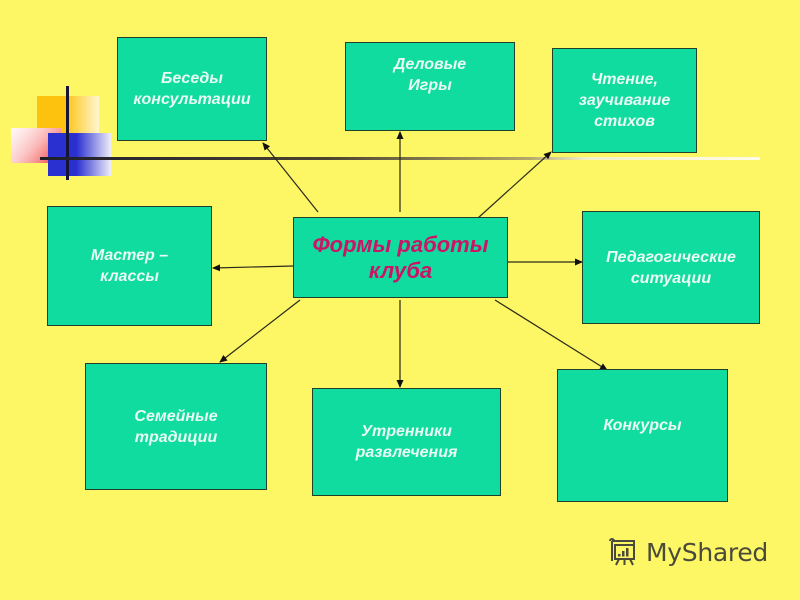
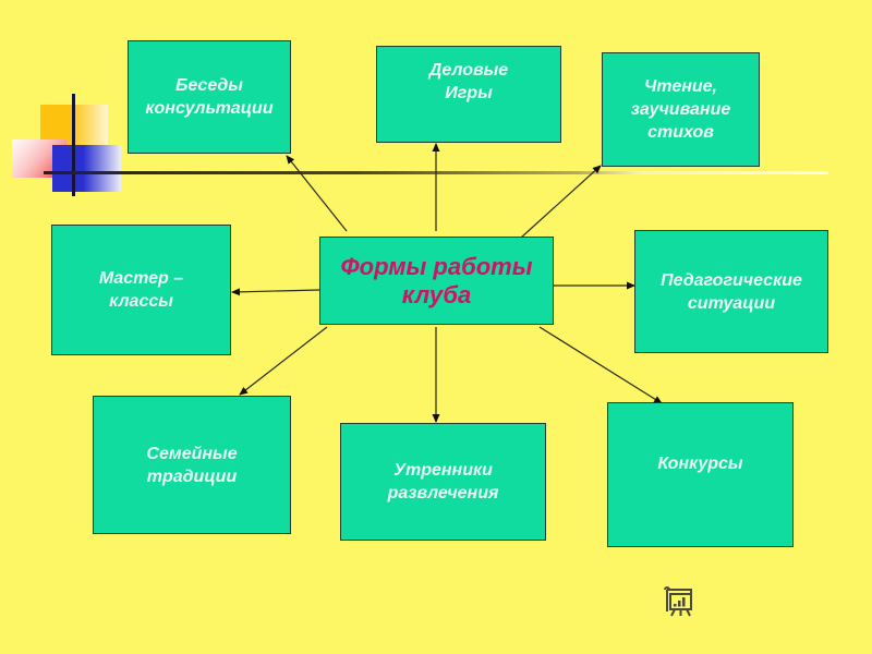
  Беседы
  консультации
  Деловые
  Игры
  Чтение,
  заучивание
  стихов
  Мастер –
  классы
  Формы работы
  клуба
  Педагогические
  ситуации
  Семейные
  традиции
  Утренники
  развлечения
  Конкурсы
- MyShared
